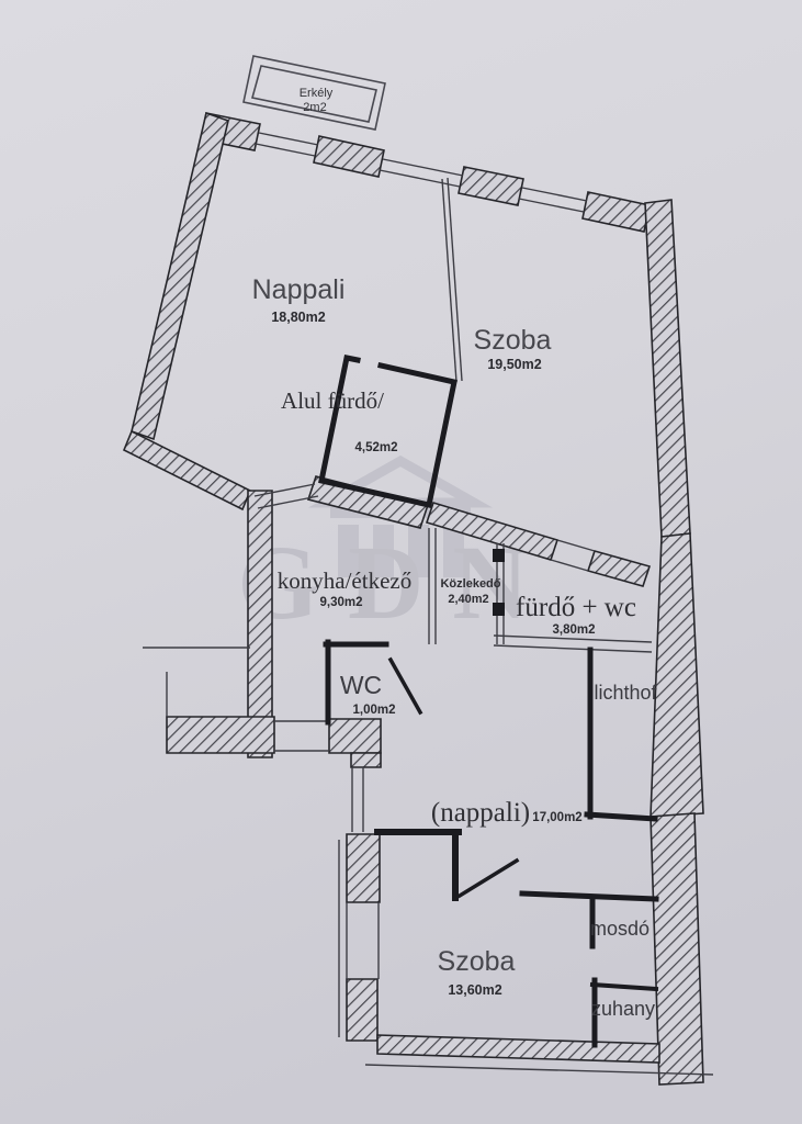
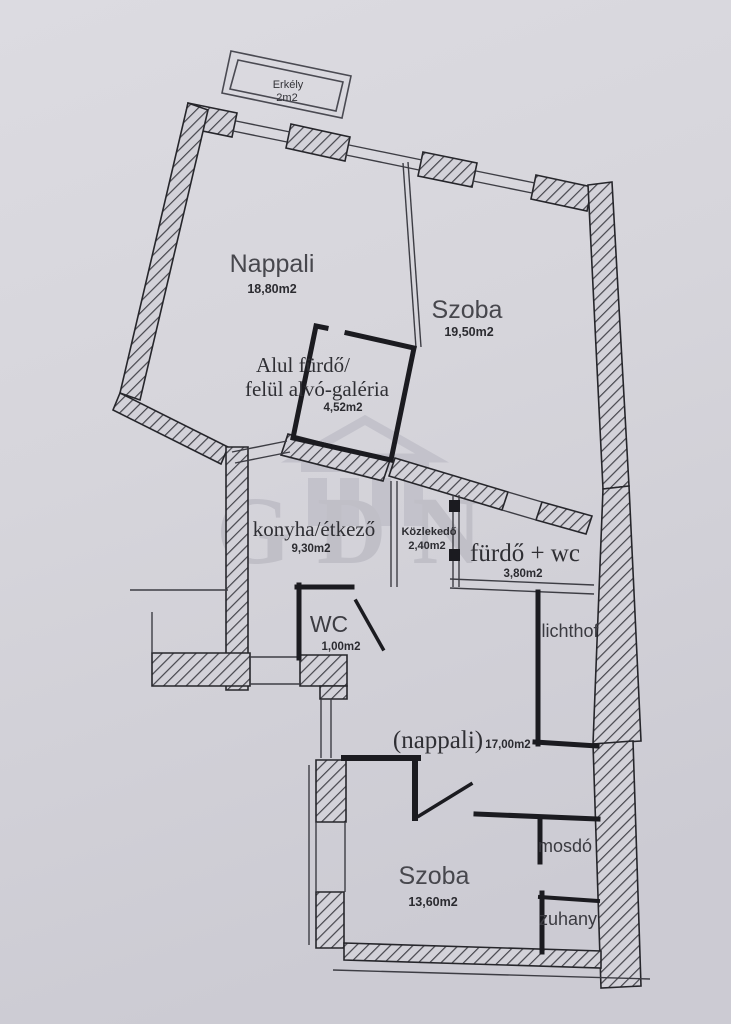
  GDN
  Erkély
  2m2
  Nappali
  18,80m2
  Szoba
  19,50m2
  Alul fürdő/
+ felül alvó-galéria
  4,52m2
  konyha/étkező
  9,30m2
  Közlekedő
  2,40m2
  fürdő + wc
  3,80m2
  WC
  1,00m2
  lichthof
  (nappali)
  17,00m2
  Szoba
  13,60m2
  mosdó
  zuhany
